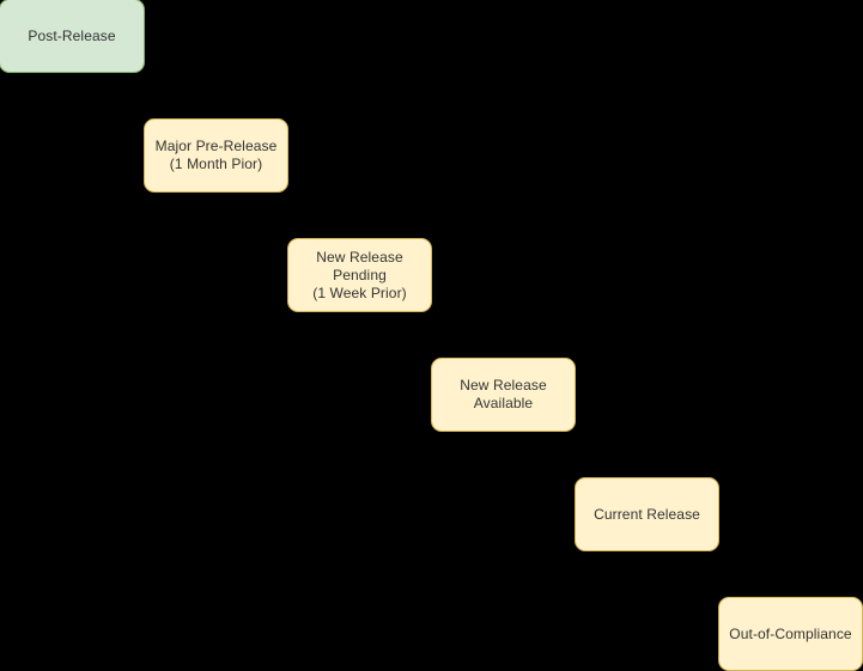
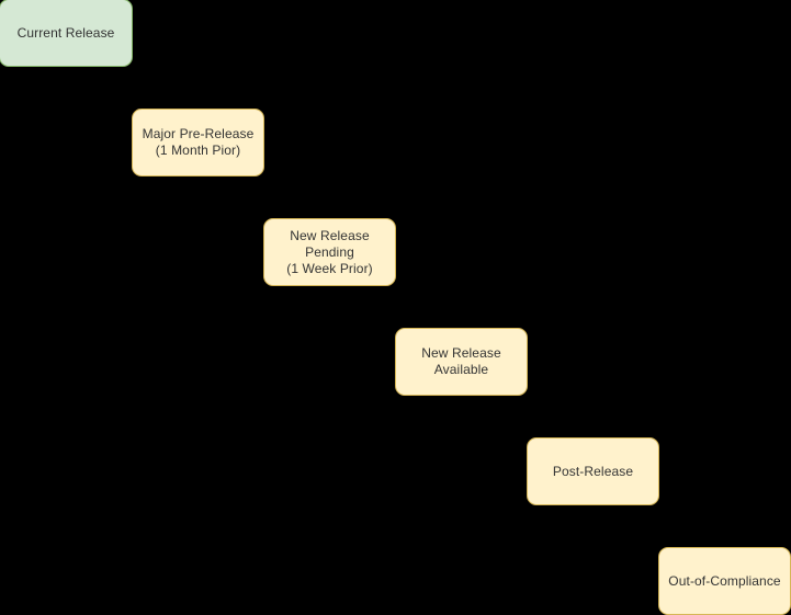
- Post-Release
+ Current Release
  Major Pre-Release
  (1 Month Pior)
  New Release
  Pending
  (1 Week Prior)
  New Release
  Available
- Current Release
+ Post-Release
  Out-of-Compliance
